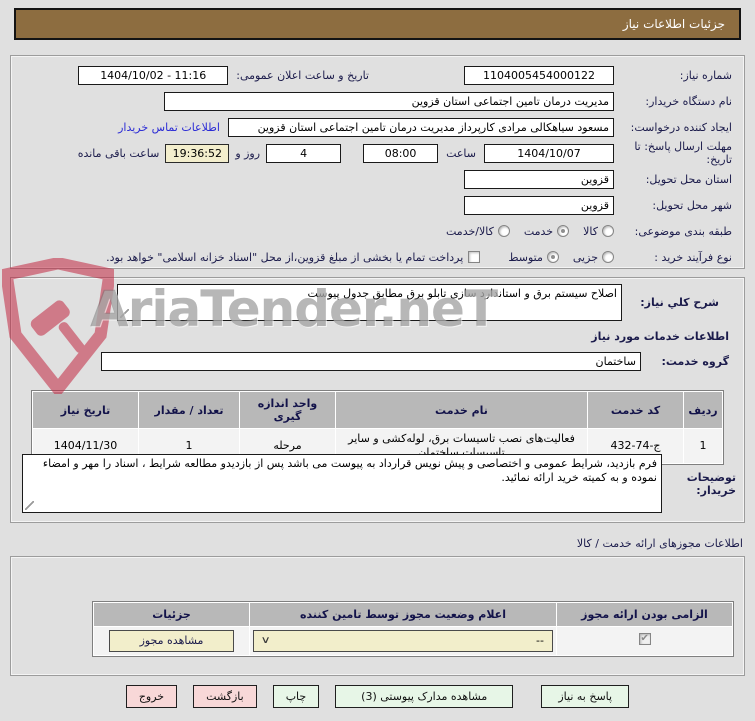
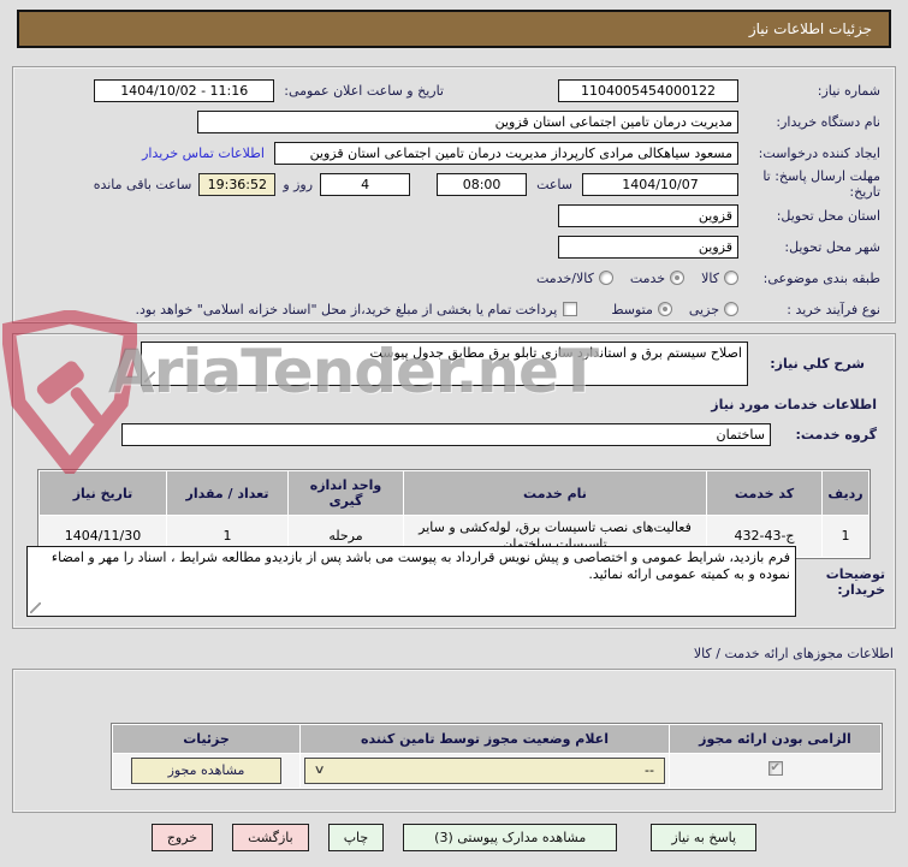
  جزئیات اطلاعات نیاز
  شماره نیاز:
  1104005454000122
  تاریخ و ساعت اعلان عمومی:
  1404/10/02 - 11:16
  نام دستگاه خریدار:
  مدیریت درمان تامین اجتماعی استان قزوین
  ایجاد کننده درخواست:
  مسعود سیاهکالی مرادی کارپرداز مدیریت درمان تامین اجتماعی استان قزوین
  اطلاعات تماس خریدار
  مهلت ارسال پاسخ: تا تاریخ:
  1404/10/07
  ساعت
  08:00
  4
  روز و
  19:36:52
  ساعت باقی مانده
  استان محل تحویل:
  قزوین
  شهر محل تحویل:
  قزوین
  طبقه بندی موضوعی:
  کالا
  خدمت
  کالا/خدمت
  نوع فرآیند خرید :
  جزیی
  متوسط
- پرداخت تمام یا بخشی از مبلغ قزوین،از محل "اسناد خزانه اسلامی" خواهد بود.
+ پرداخت تمام یا بخشی از مبلغ خرید،از محل "اسناد خزانه اسلامی" خواهد بود.
  شرح کلي نیاز:
  اصلاح سیستم برق و استاندارد سازی تابلو برق مطابق جدول پیوست
  اطلاعات خدمات مورد نیاز
  گروه خدمت:
  ساختمان
  ردیف	کد خدمت	نام خدمت	واحد اندازه گیری	تعداد / مقدار	تاریخ نیاز
- 1	ج-74-432	فعالیت‌های نصب تاسیسات برق، لوله‌کشی و سایر تاسیسات ساختمان	مرحله	1	1404/11/30
+ 1	ج-43-432	فعالیت‌های نصب تاسیسات برق، لوله‌کشی و سایر تاسیسات ساختمان	مرحله	1	1404/11/30
  توضیحات خریدار:
- فرم بازدید، شرایط عمومی و اختصاصی و پیش نویس قرارداد به پیوست می باشد پس از بازدیدو مطالعه شرایط ، اسناد را مهر و امضاء نموده و به کمیته خرید ارائه نمائید.
+ فرم بازدید، شرایط عمومی و اختصاصی و پیش نویس قرارداد به پیوست می باشد پس از بازدیدو مطالعه شرایط ، اسناد را مهر و امضاء نموده و به کمیته عمومی ارائه نمائید.
  اطلاعات مجوزهای ارائه خدمت / کالا
  الزامی بودن ارائه مجوز	اعلام وضعیت مجوز توسط تامین کننده	جزئیات
  	-- ∨	مشاهده مجوز
  پاسخ به نیاز
  مشاهده مدارک پیوستی (3)
  چاپ
  بازگشت
  خروج
  AriaTender.neT
